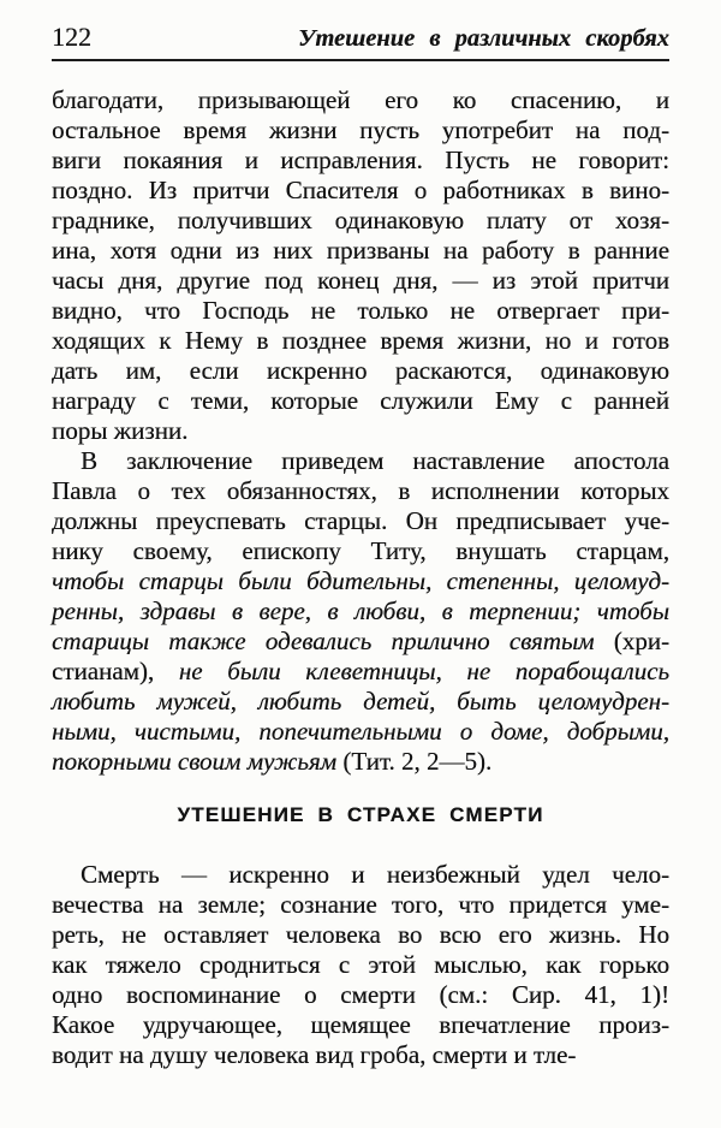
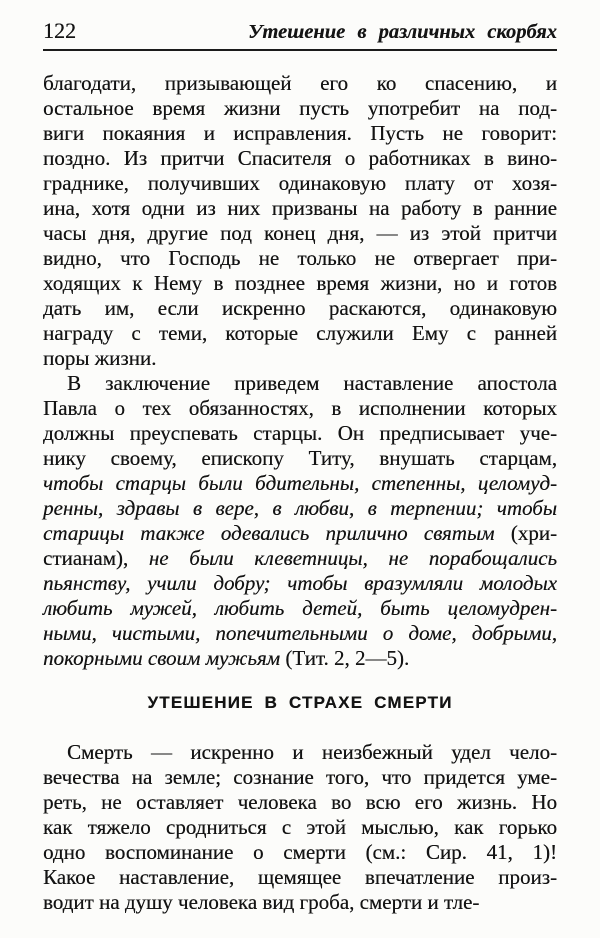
  122
  Утешение в различных скорбях
  благодати, призывающей его ко спасению, и
  остальное время жизни пусть употребит на под-
  виги покаяния и исправления. Пусть не говорит:
  поздно. Из притчи Спасителя о работниках в вино-
  граднике, получивших одинаковую плату от хозя-
  ина, хотя одни из них призваны на работу в ранние
  часы дня, другие под конец дня, — из этой притчи
  видно, что Господь не только не отвергает при-
  ходящих к Нему в позднее время жизни, но и готов
  дать им, если искренно раскаются, одинаковую
  награду с теми, которые служили Ему с ранней
  поры жизни.
  В заключение приведем наставление апостола
  Павла о тех обязанностях, в исполнении которых
  должны преуспевать старцы. Он предписывает уче-
  нику своему, епископу Титу, внушать старцам,
  чтобы старцы были бдительны, степенны, целомуд-
  ренны, здравы в вере, в любви, в терпении; чтобы
  старицы также одевались прилично святым (хри-
  стианам), не были клеветницы, не порабощались
+ пьянству, учили добру; чтобы вразумляли молодых
  любить мужей, любить детей, быть целомудрен-
  ными, чистыми, попечительными о доме, добрыми,
  покорными своим мужьям (Тит. 2, 2—5).
  УТЕШЕНИЕ В СТРАХЕ СМЕРТИ
  Смерть — искренно и неизбежный удел чело-
  вечества на земле; сознание того, что придется уме-
  реть, не оставляет человека во всю его жизнь. Но
  как тяжело сродниться с этой мыслью, как горько
  одно воспоминание о смерти (см.: Сир. 41, 1)!
- Какое удручающее, щемящее впечатление произ-
+ Какое наставление, щемящее впечатление произ-
  водит на душу человека вид гроба, смерти и тле-
